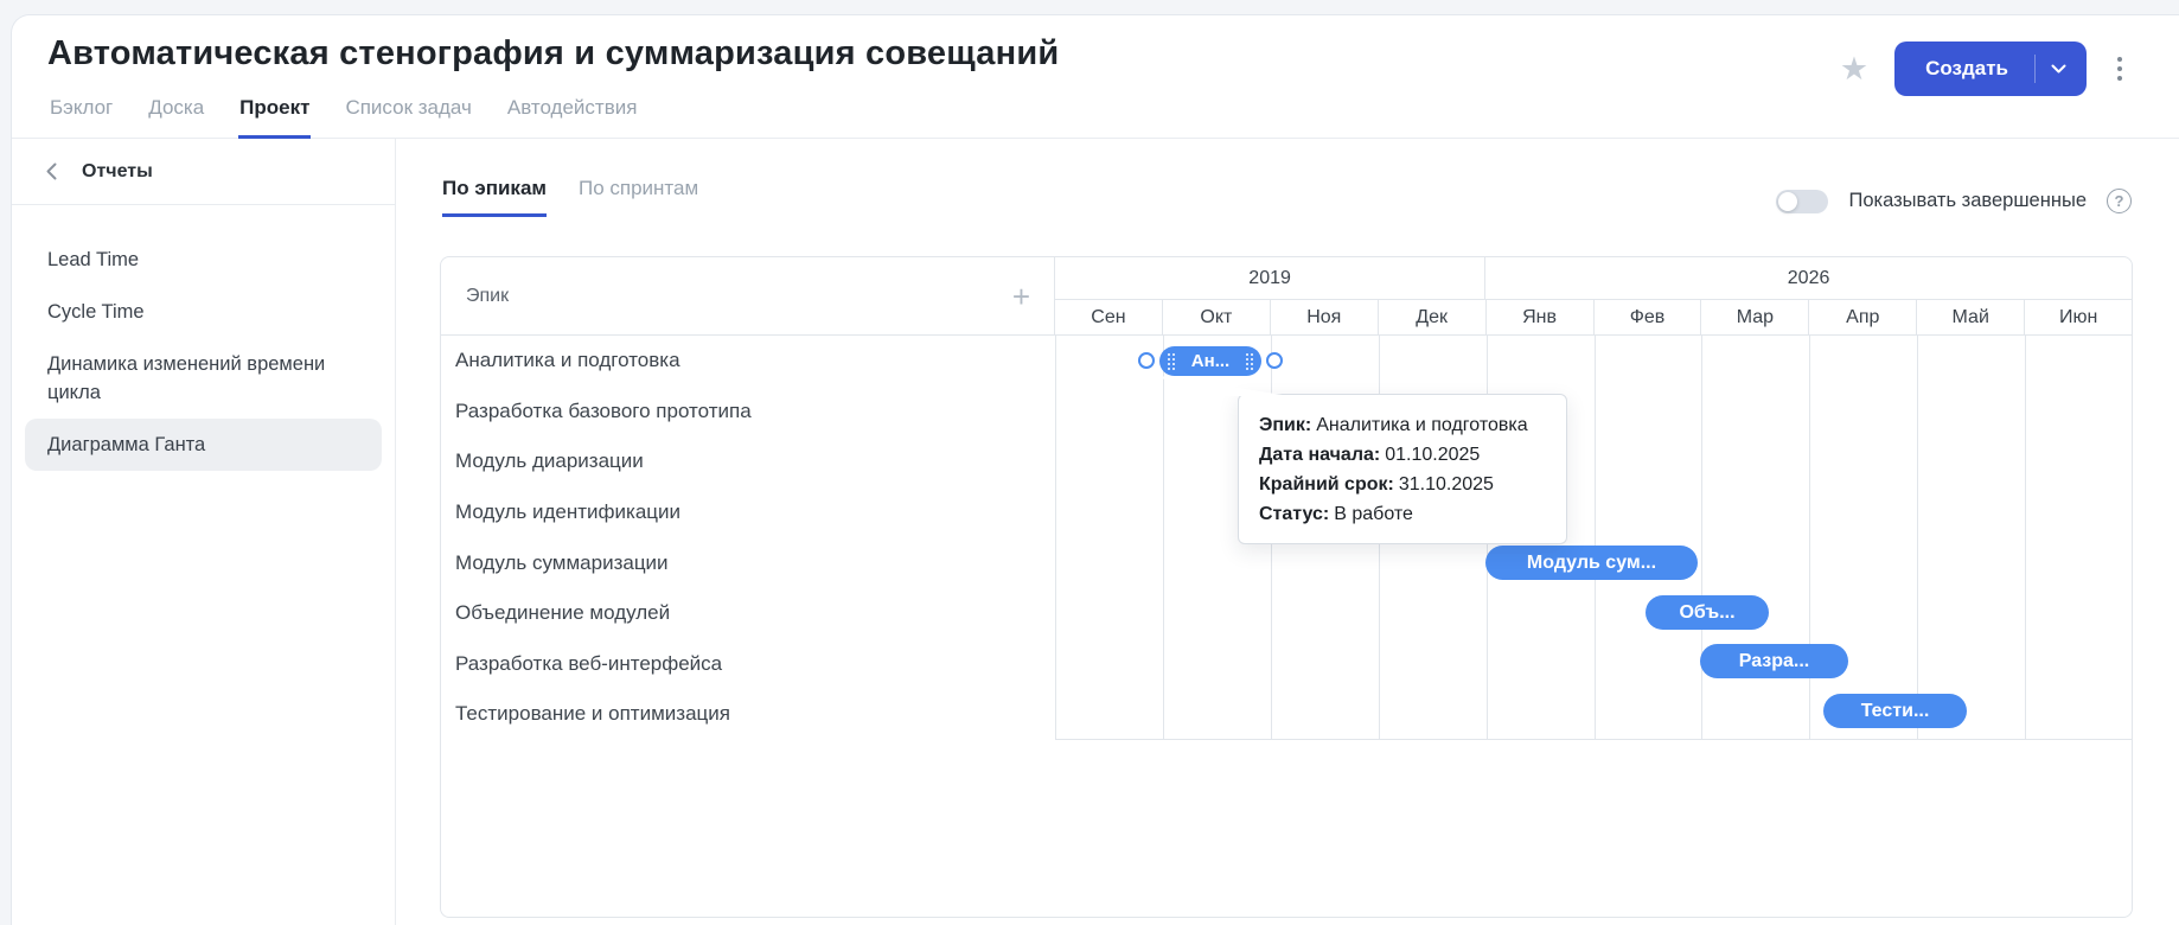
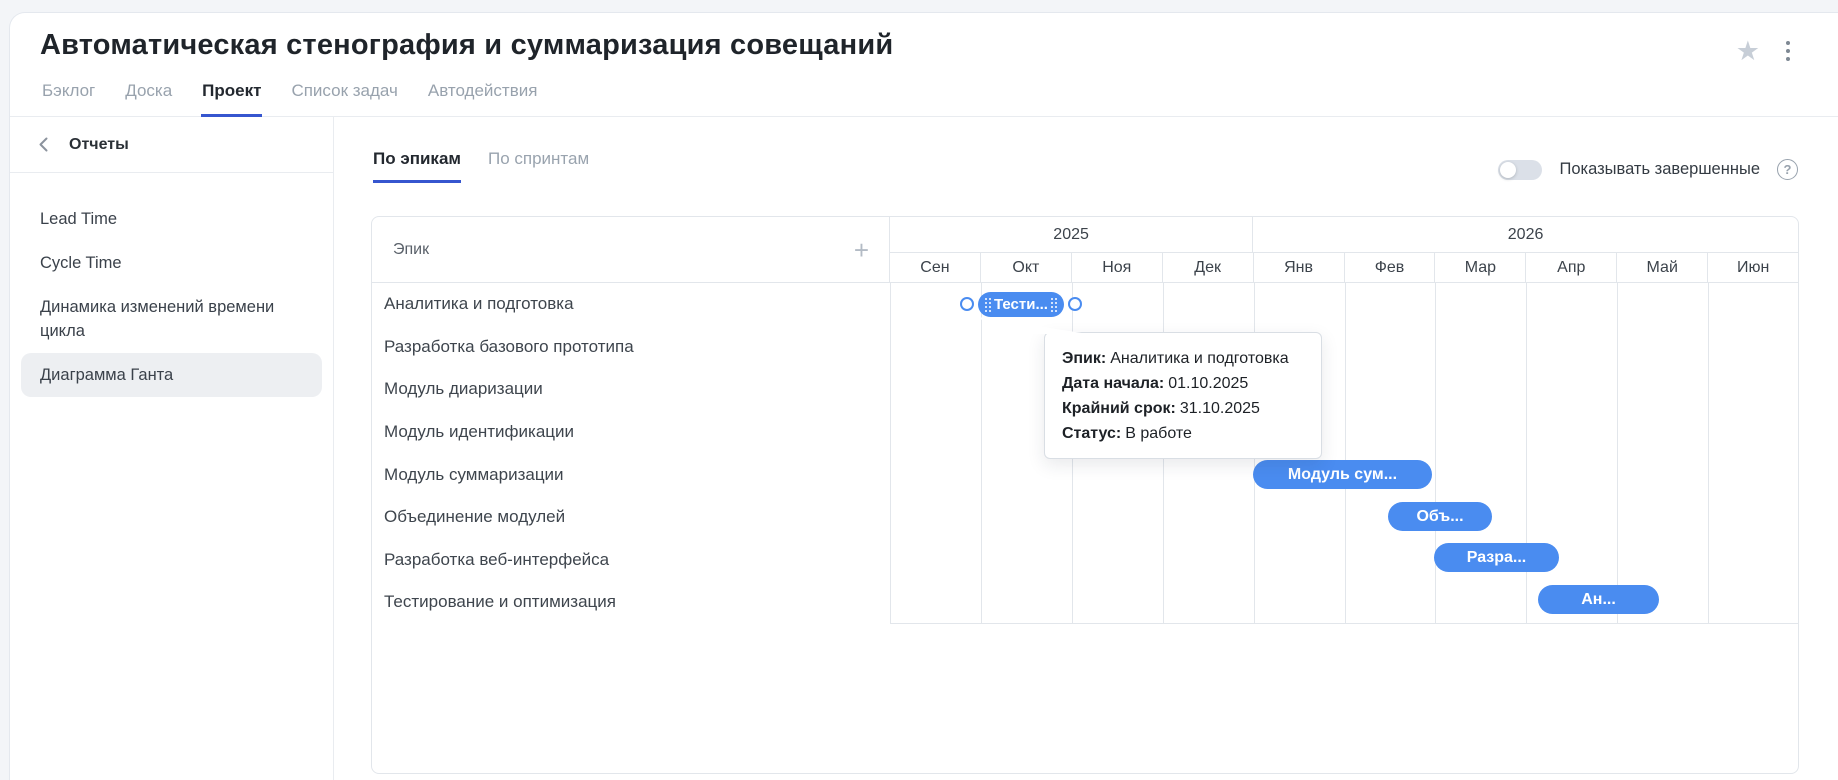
  Автоматическая стенография и суммаризация совещаний
  Бэклог
  Доска
  Проект
  Список задач
  Автодействия
  ★
- Создать
  Отчеты
  Lead Time
  Cycle Time
  Динамика изменений времени цикла
  Диаграмма Ганта
  По эпикам
  По спринтам
  Показывать завершенные
  ?
  Эпик
  +
- 2019
+ 2025
  2026
  Сен
  Окт
  Ноя
  Дек
  Янв
  Фев
  Мар
  Апр
  Май
  Июн
  Аналитика и подготовка
  Разработка базового прототипа
  Модуль диаризации
  Модуль идентификации
  Модуль суммаризации
  Объединение модулей
  Разработка веб-интерфейса
  Тестирование и оптимизация
- Ан...
+ Тести...
  Модуль сум...
  Объ...
  Разра...
- Тести...
+ Ан...
  Эпик: Аналитика и подготовка
  Дата начала: 01.10.2025
  Крайний срок: 31.10.2025
  Статус: В работе
